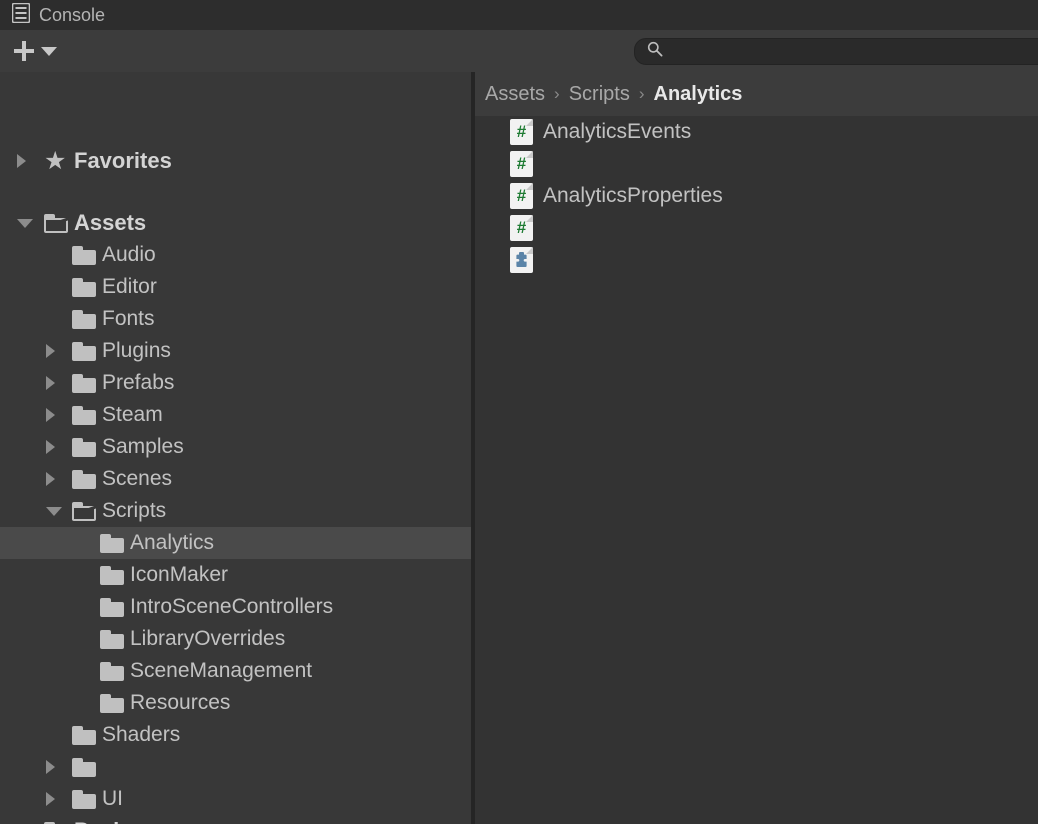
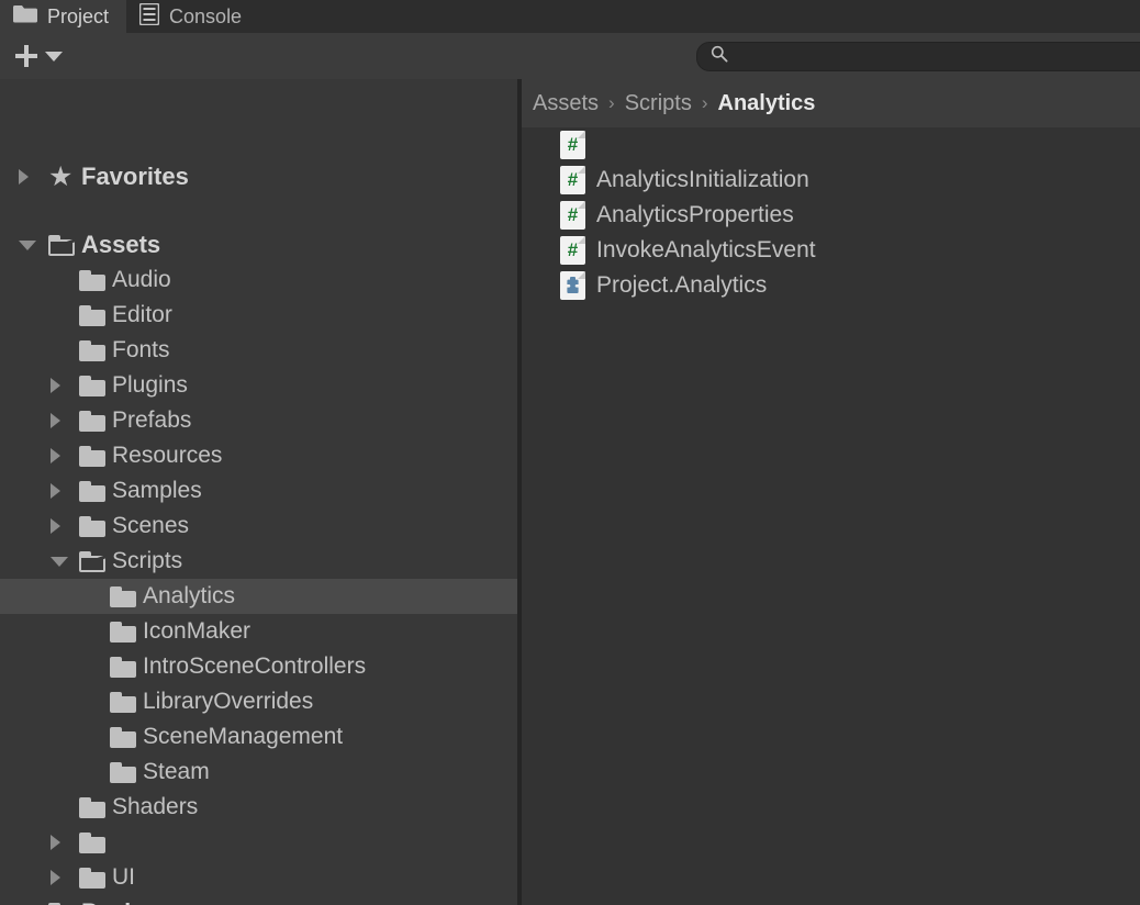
+ Project
  Console
  ★
  Favorites
  Assets
  Audio
  Editor
  Fonts
  Plugins
  Prefabs
- Steam
+ Resources
  Samples
  Scenes
  Scripts
  Analytics
  IconMaker
  IntroSceneControllers
  LibraryOverrides
  SceneManagement
- Resources
+ Steam
  Shaders
  UI
  #
- AnalyticsEvents
  #
+ AnalyticsInitialization
  #
  AnalyticsProperties
  #
+ InvokeAnalyticsEvent
+ Project.Analytics
  Assets
  ›
  Scripts
  ›
  Analytics
